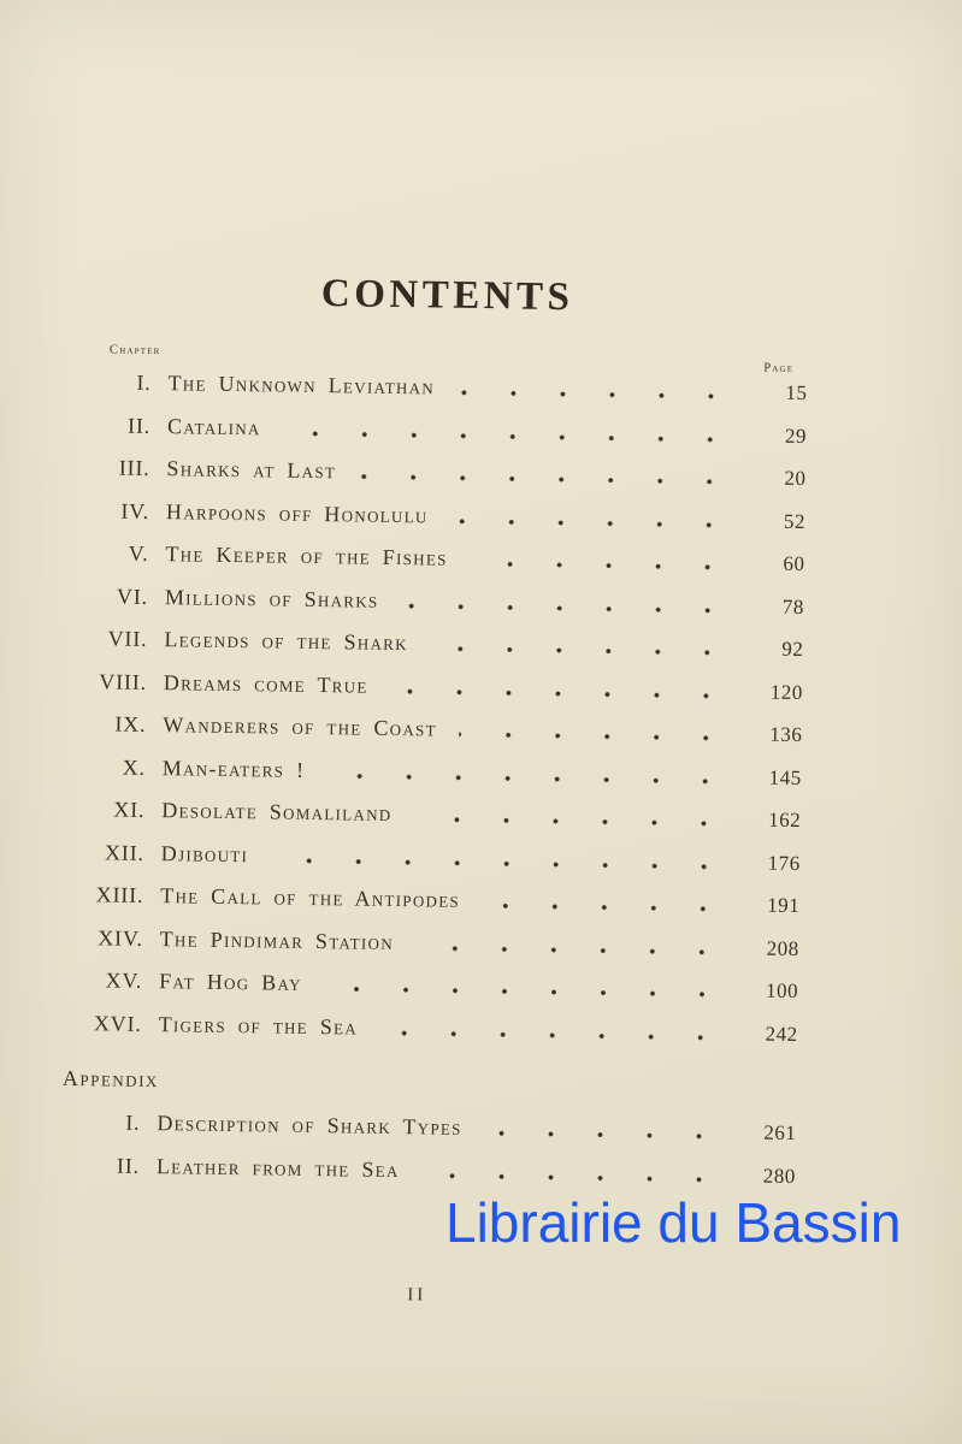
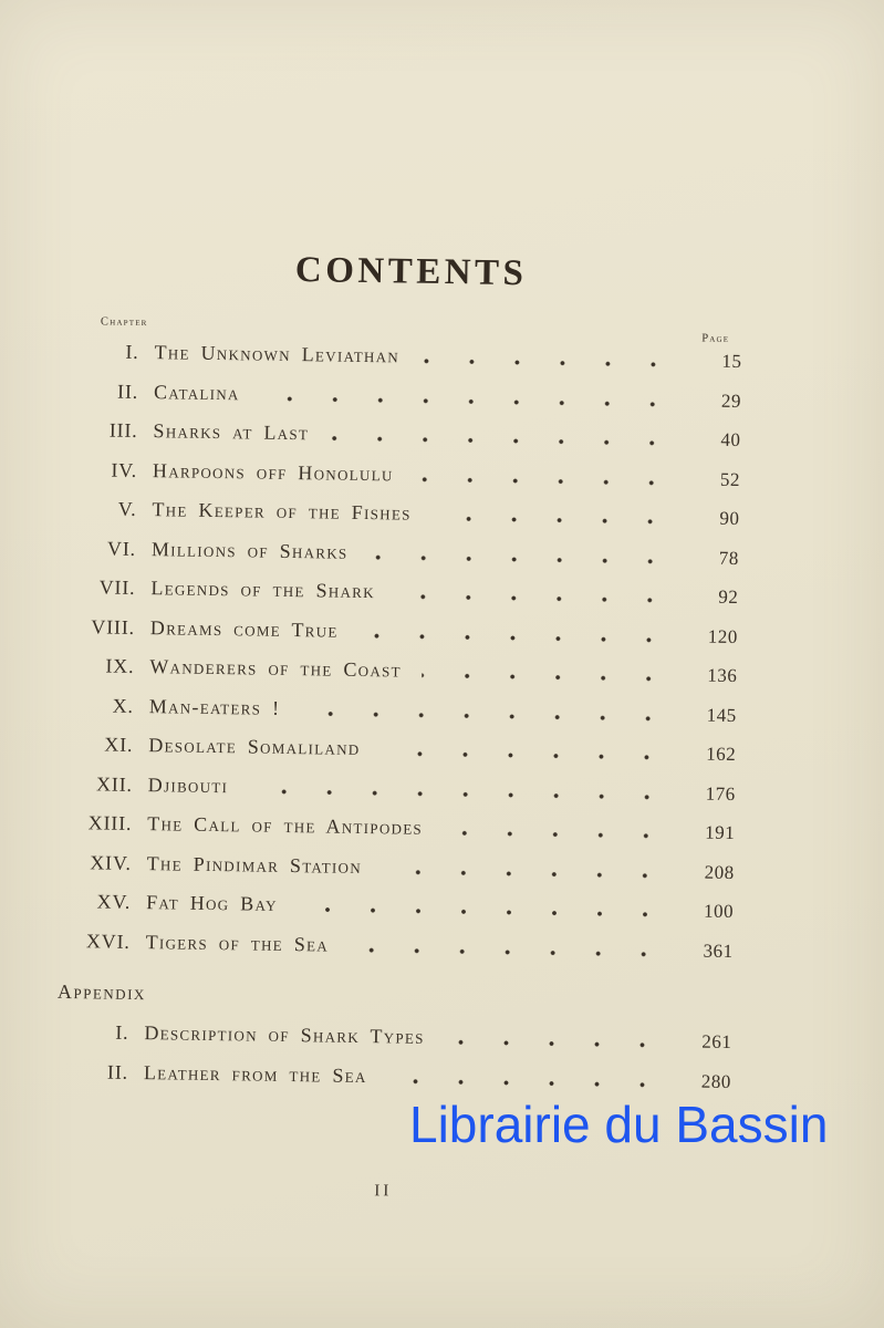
  CONTENTS
  Chapter
  Page
  I.
  The Unknown Leviathan
  15
  II.
  Catalina
  29
  III.
  Sharks at Last
- 20
+ 40
  IV.
  Harpoons off Honolulu
  52
  V.
  The Keeper of the Fishes
- 60
+ 90
  VI.
  Millions of Sharks
  78
  VII.
  Legends of the Shark
  92
  VIII.
  Dreams come True
  120
  IX.
  Wanderers of the Coast
  136
  X.
  Man-eaters !
  145
  XI.
  Desolate Somaliland
  162
  XII.
  Djibouti
  176
  XIII.
  The Call of the Antipodes
  191
  XIV.
  The Pindimar Station
  208
  XV.
  Fat Hog Bay
  100
  XVI.
  Tigers of the Sea
- 242
+ 361
  Appendix
  I.
  Description of Shark Types
  261
  II.
  Leather from the Sea
  280
  II
  Librairie du Bassin
